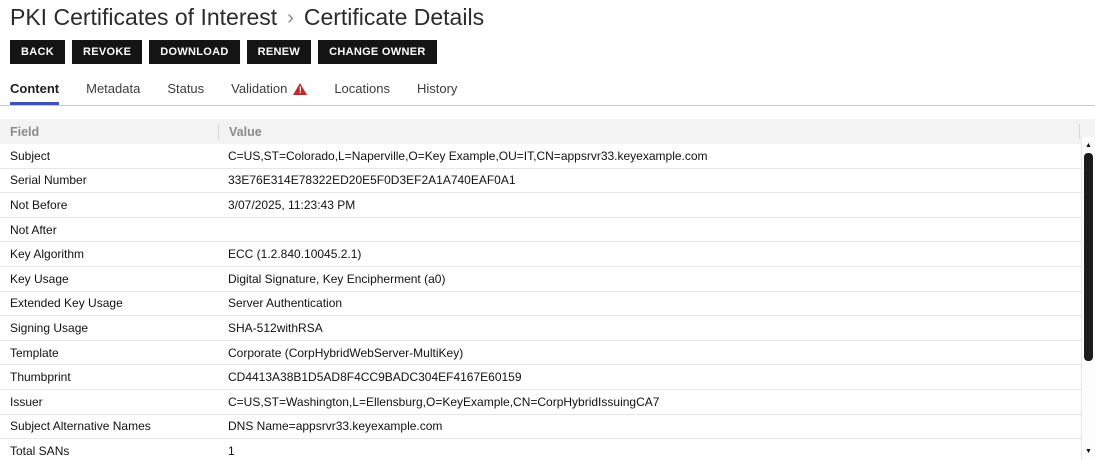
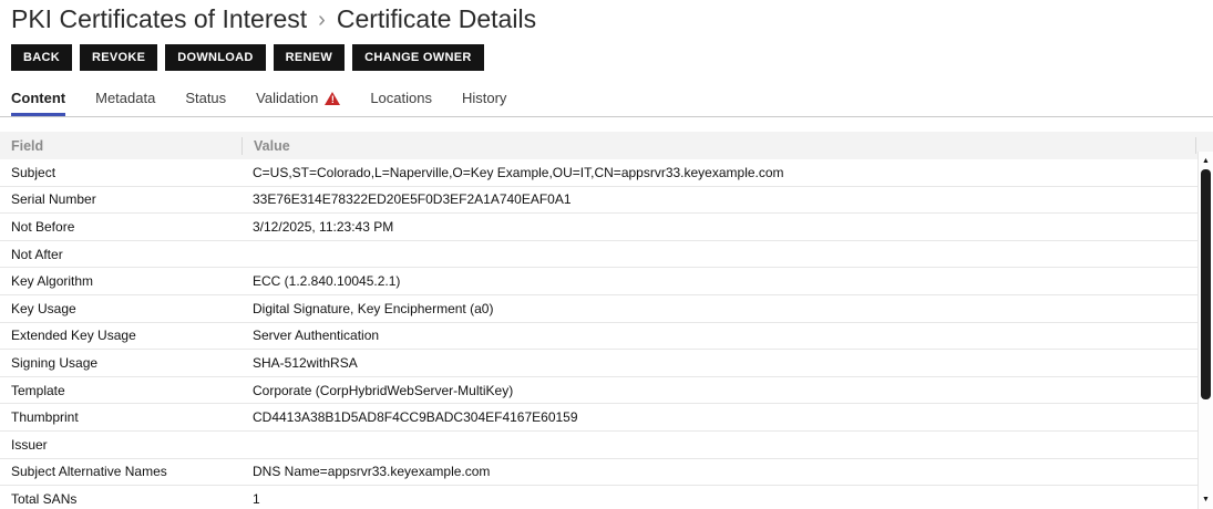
  PKI Certificates of Interest
  ›
  Certificate Details
  BACK
  REVOKE
  DOWNLOAD
  RENEW
  CHANGE OWNER
  Content
  Metadata
  Status
  Validation
  Locations
  History
  Field
  Value
  Subject
  C=US,ST=Colorado,L=Naperville,O=Key Example,OU=IT,CN=appsrvr33.keyexample.com
  Serial Number
  33E76E314E78322ED20E5F0D3EF2A1A740EAF0A1
  Not Before
- 3/07/2025, 11:23:43 PM
+ 3/12/2025, 11:23:43 PM
  Not After
  Key Algorithm
  ECC (1.2.840.10045.2.1)
  Key Usage
  Digital Signature, Key Encipherment (a0)
  Extended Key Usage
  Server Authentication
  Signing Usage
  SHA-512withRSA
  Template
  Corporate (CorpHybridWebServer-MultiKey)
  Thumbprint
  CD4413A38B1D5AD8F4CC9BADC304EF4167E60159
  Issuer
- C=US,ST=Washington,L=Ellensburg,O=KeyExample,CN=CorpHybridIssuingCA7
  Subject Alternative Names
  DNS Name=appsrvr33.keyexample.com
  Total SANs
  1
